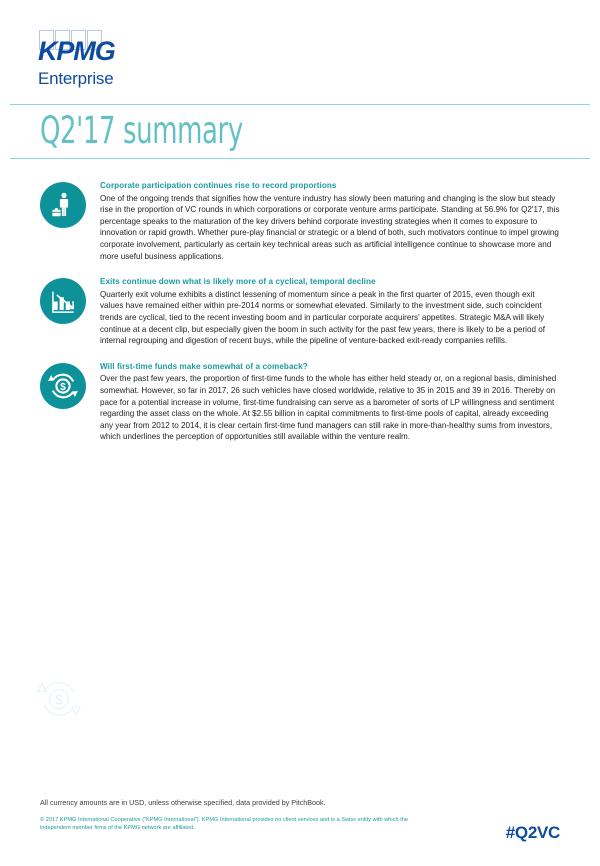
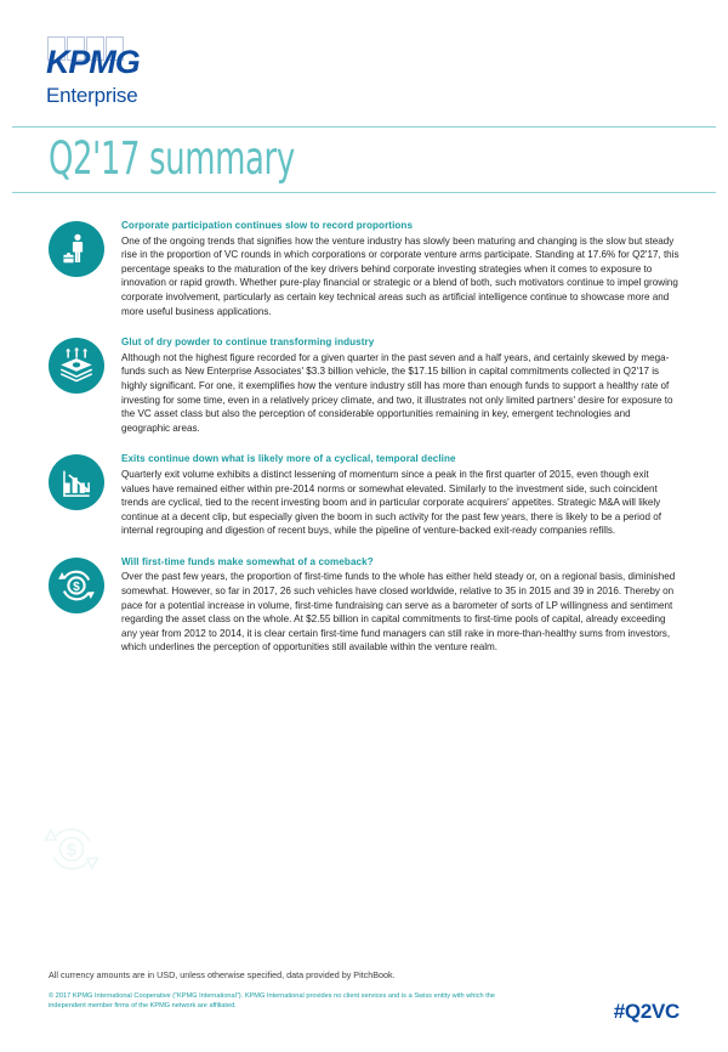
  KPMG
  Enterprise
  Q2'17 summary
- Corporate participation continues rise to record proportions
+ Corporate participation continues slow to record proportions
- One of the ongoing trends that signifies how the venture industry has slowly been maturing and changing is the slow but steady rise in the proportion of VC rounds in which corporations or corporate venture arms participate. Standing at 56.9% for Q2'17, this percentage speaks to the maturation of the key drivers behind corporate investing strategies when it comes to exposure to innovation or rapid growth. Whether pure-play financial or strategic or a blend of both, such motivators continue to impel growing corporate involvement, particularly as certain key technical areas such as artificial intelligence continue to showcase more and more useful business applications.
+ One of the ongoing trends that signifies how the venture industry has slowly been maturing and changing is the slow but steady rise in the proportion of VC rounds in which corporations or corporate venture arms participate. Standing at 17.6% for Q2'17, this percentage speaks to the maturation of the key drivers behind corporate investing strategies when it comes to exposure to innovation or rapid growth. Whether pure-play financial or strategic or a blend of both, such motivators continue to impel growing corporate involvement, particularly as certain key technical areas such as artificial intelligence continue to showcase more and more useful business applications.
+ Glut of dry powder to continue transforming industry
+ Although not the highest figure recorded for a given quarter in the past seven and a half years, and certainly skewed by mega-funds such as New Enterprise Associates' $3.3 billion vehicle, the $17.15 billion in capital commitments collected in Q2'17 is highly significant. For one, it exemplifies how the venture industry still has more than enough funds to support a healthy rate of investing for some time, even in a relatively pricey climate, and two, it illustrates not only limited partners' desire for exposure to the VC asset class but also the perception of considerable opportunities remaining in key, emergent technologies and geographic areas.
  Exits continue down what is likely more of a cyclical, temporal decline
  Quarterly exit volume exhibits a distinct lessening of momentum since a peak in the first quarter of 2015, even though exit values have remained either within pre-2014 norms or somewhat elevated. Similarly to the investment side, such coincident trends are cyclical, tied to the recent investing boom and in particular corporate acquirers' appetites. Strategic M&A will likely continue at a decent clip, but especially given the boom in such activity for the past few years, there is likely to be a period of internal regrouping and digestion of recent buys, while the pipeline of venture-backed exit-ready companies refills.
  $
  Will first-time funds make somewhat of a comeback?
  Over the past few years, the proportion of first-time funds to the whole has either held steady or, on a regional basis, diminished somewhat. However, so far in 2017, 26 such vehicles have closed worldwide, relative to 35 in 2015 and 39 in 2016. Thereby on pace for a potential increase in volume, first-time fundraising can serve as a barometer of sorts of LP willingness and sentiment regarding the asset class on the whole. At $2.55 billion in capital commitments to first-time pools of capital, already exceeding any year from 2012 to 2014, it is clear certain first-time fund managers can still rake in more-than-healthy sums from investors, which underlines the perception of opportunities still available within the venture realm.
  All currency amounts are in USD, unless otherwise specified, data provided by PitchBook.
  #Q2VC
